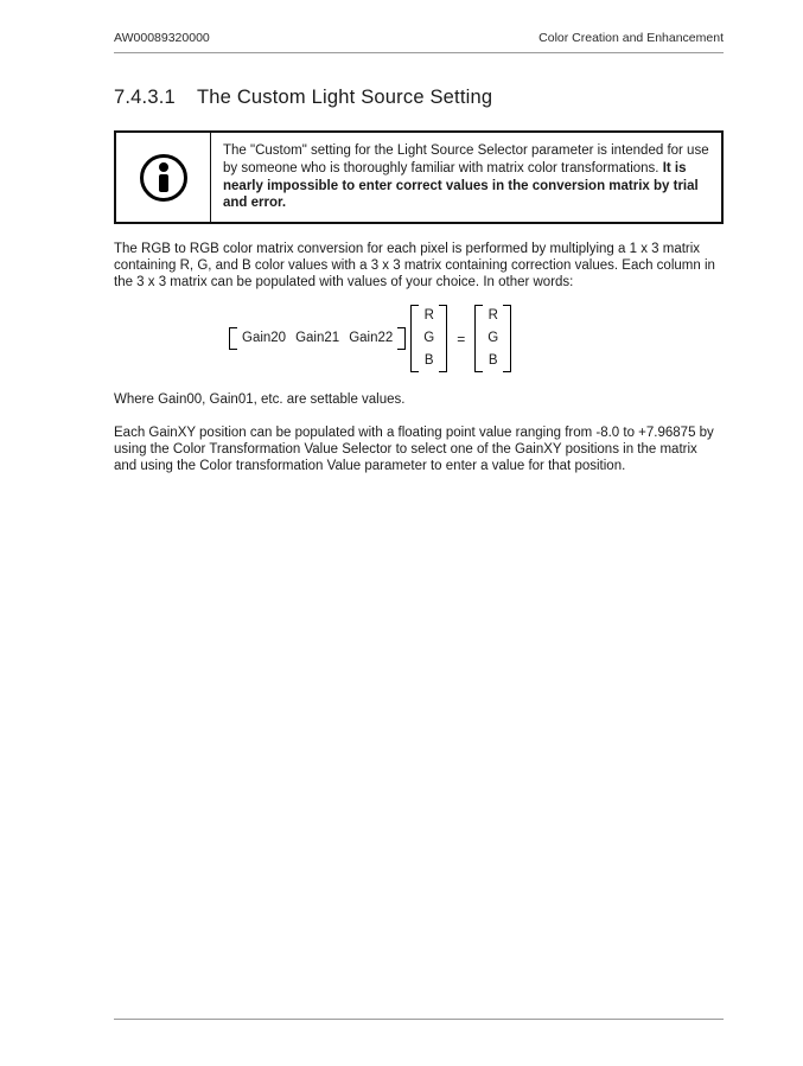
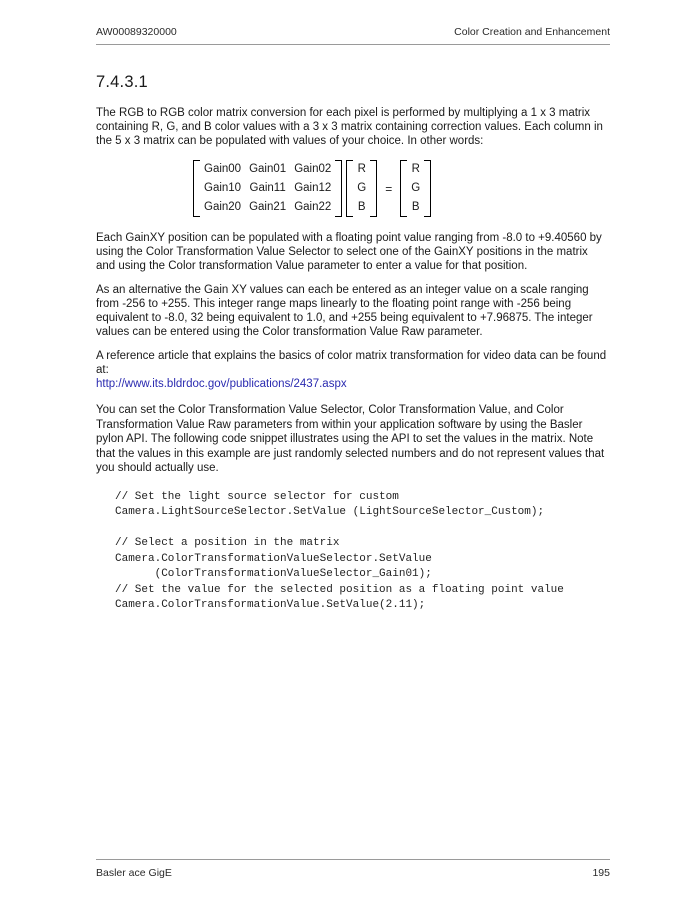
  AW00089320000
  Color Creation and Enhancement
  7.4.3.1
- The Custom Light Source Setting
- The "Custom" setting for the Light Source Selector parameter is intended for use by someone who is thoroughly familiar with matrix color transformations. It is nearly impossible to enter correct values in the conversion matrix by trial and error.
- The RGB to RGB color matrix conversion for each pixel is performed by multiplying a 1 x 3 matrix containing R, G, and B color values with a 3 x 3 matrix containing correction values. Each column in the 3 x 3 matrix can be populated with values of your choice. In other words:
+ The RGB to RGB color matrix conversion for each pixel is performed by multiplying a 1 x 3 matrix containing R, G, and B color values with a 3 x 3 matrix containing correction values. Each column in the 5 x 3 matrix can be populated with values of your choice. In other words:
+ Gain00	Gain01	Gain02
+ Gain10	Gain11	Gain12
  Gain20	Gain21	Gain22
  R
  G
  B
  =
  R
  G
  B
- Where Gain00, Gain01, etc. are settable values.
- Each GainXY position can be populated with a floating point value ranging from -8.0 to +7.96875 by using the Color Transformation Value Selector to select one of the GainXY positions in the matrix and using the Color transformation Value parameter to enter a value for that position.
+ Each GainXY position can be populated with a floating point value ranging from -8.0 to +9.40560 by using the Color Transformation Value Selector to select one of the GainXY positions in the matrix and using the Color transformation Value parameter to enter a value for that position.
+ As an alternative the Gain XY values can each be entered as an integer value on a scale ranging from -256 to +255. This integer range maps linearly to the floating point range with -256 being equivalent to -8.0, 32 being equivalent to 1.0, and +255 being equivalent to +7.96875. The integer values can be entered using the Color transformation Value Raw parameter.
+ A reference article that explains the basics of color matrix transformation for video data can be found at:
+ http://www.its.bldrdoc.gov/publications/2437.aspx
+ You can set the Color Transformation Value Selector, Color Transformation Value, and Color Transformation Value Raw parameters from within your application software by using the Basler pylon API. The following code snippet illustrates using the API to set the values in the matrix. Note that the values in this example are just randomly selected numbers and do not represent values that you should actually use.
+ // Set the light source selector for custom
+ Camera.LightSourceSelector.SetValue (LightSourceSelector_Custom);
+ // Select a position in the matrix
+ Camera.ColorTransformationValueSelector.SetValue
+ (ColorTransformationValueSelector_Gain01);
+ // Set the value for the selected position as a floating point value
+ Camera.ColorTransformationValue.SetValue(2.11);
+ Basler ace GigE
+ 195
